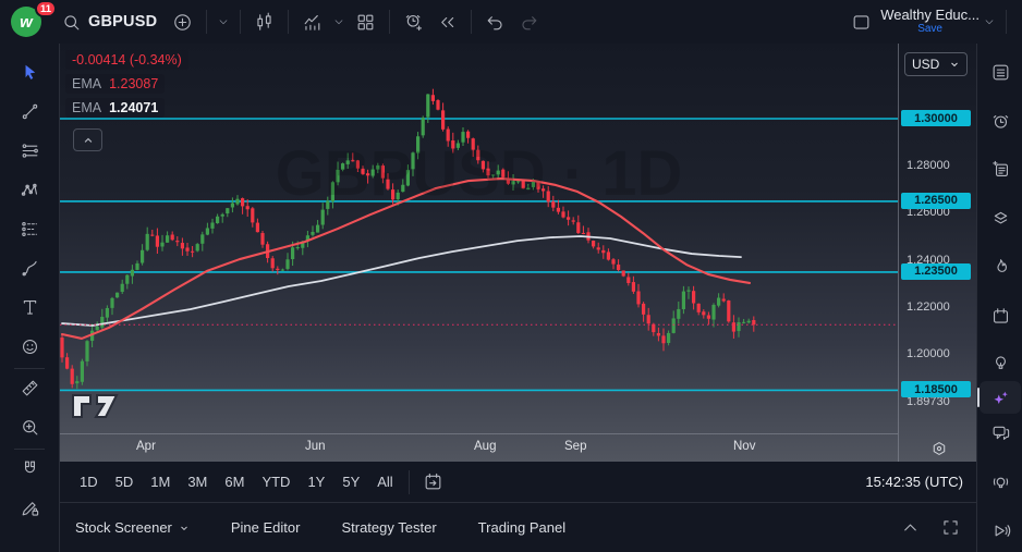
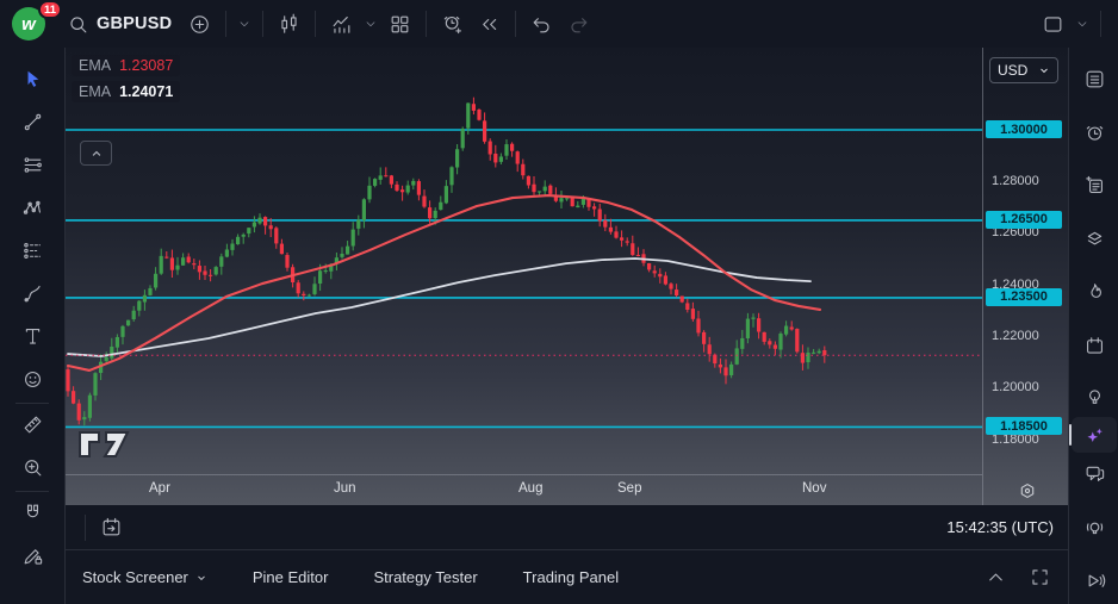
  w
  11
  GBPUSD
- Wealthy Educ...
- Save
- GBPUSD · 1D
- -0.00414 (-0.34%)
  EMA
  1.23087
  EMA
  1.24071
  USD
  1.28000
  1.26000
  1.24000
  1.22000
  1.20000
- 1.89730
+ 1.18000
  1.30000
  1.26500
  1.23500
  1.18500
  Apr
  Jun
  Aug
  Sep
  Nov
- 1D
- 5D
- 1M
- 3M
- 6M
- YTD
- 1Y
- 5Y
- All
  15:42:35 (UTC)
  Stock Screener
  Pine Editor
  Strategy Tester
  Trading Panel
